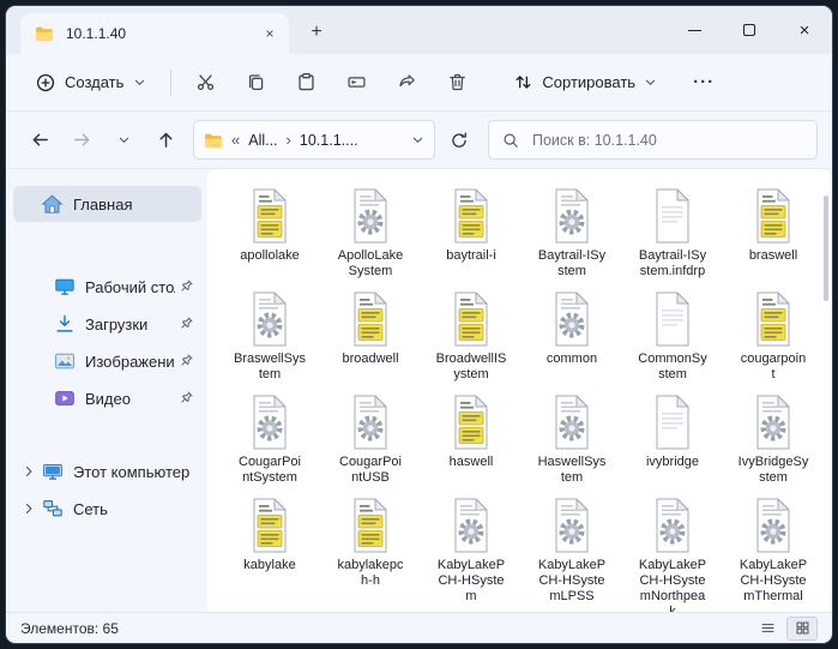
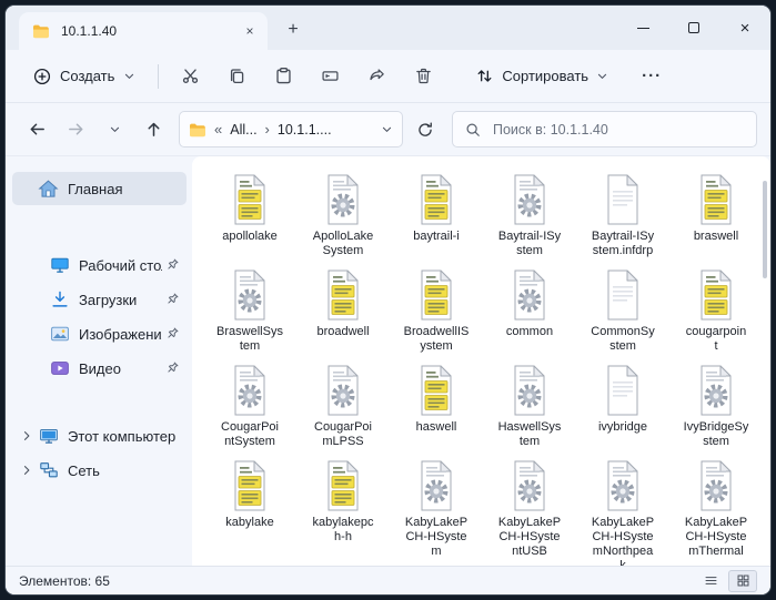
  10.1.1.40
  ×
  +
  ×
  Создать
  Сортировать
  ···
  «
  All...
  ›
  10.1.1....
  Поиск в: 10.1.1.40
  Главная
  Рабочий сто
  Загрузки
  Изображени
  Видео
  Этот компьютер
  Сеть
  apollolake
  ApolloLake
  System
  baytrail-i
  Baytrail-ISy
  stem
  Baytrail-ISy
  stem.infdrp
  braswell
  BraswellSys
  tem
  broadwell
  BroadwellIS
  ystem
  common
  CommonSy
  stem
  cougarpoin
  t
  CougarPoi
  ntSystem
  CougarPoi
- ntUSB
+ mLPSS
  haswell
  HaswellSys
  tem
  ivybridge
  IvyBridgeSy
  stem
  kabylake
  kabylakepc
  h-h
  KabyLakeP
  CH-HSyste
  m
  KabyLakeP
  CH-HSyste
- mLPSS
+ ntUSB
  KabyLakeP
  CH-HSyste
  mNorthpea
  KabyLakeP
  CH-HSyste
  mThermal
  Элементов: 65
